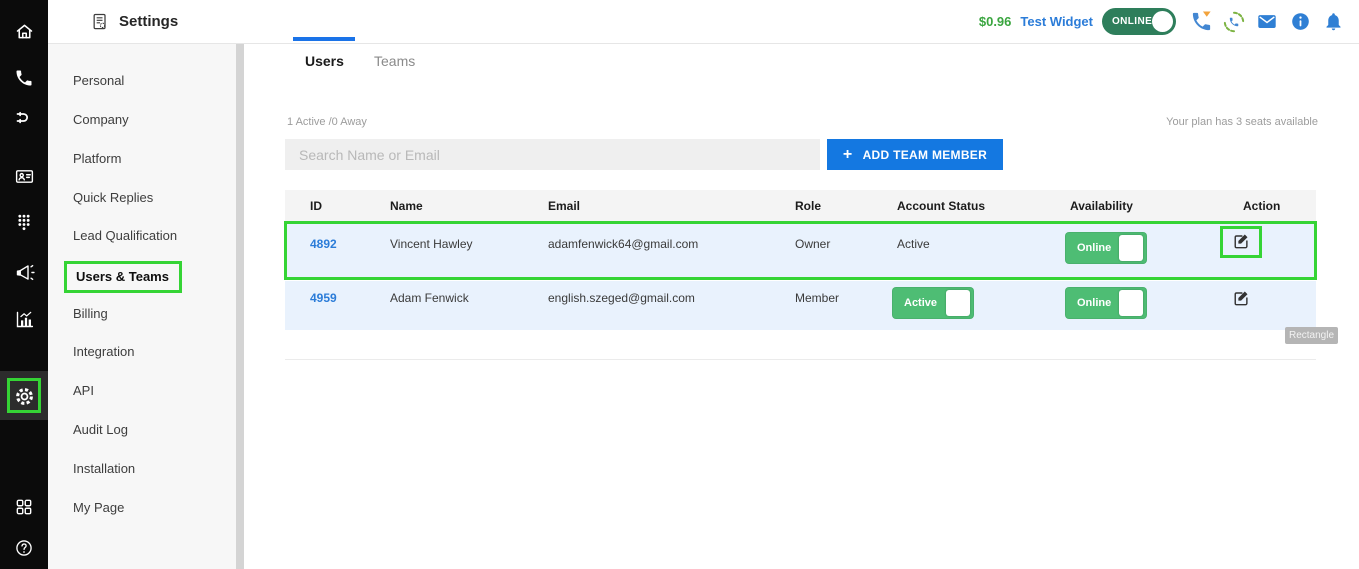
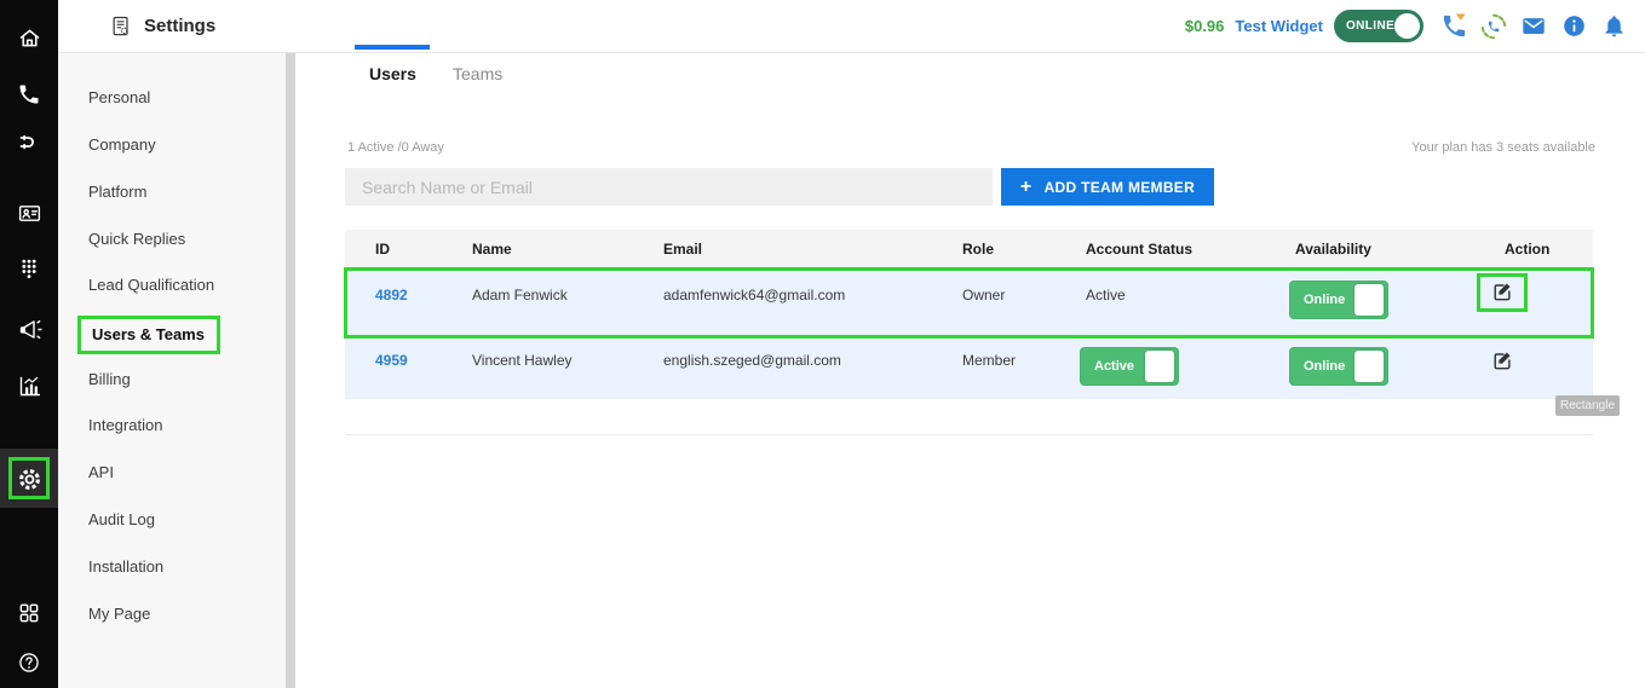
  Settings
  $0.96
  Test Widget
  ONLINE
  Personal
  Company
  Platform
  Quick Replies
  Lead Qualification
  Users & Teams
  Billing
  Integration
  API
  Audit Log
  Installation
  My Page
  Users
  Teams
  1 Active /0 Away
  Your plan has 3 seats available
  Search Name or Email
  +
  ADD TEAM MEMBER
  ID
  Name
  Email
  Role
  Account Status
  Availability
  Action
  4892
- Vincent Hawley
+ Adam Fenwick
  adamfenwick64@gmail.com
  Owner
  Active
  Online
  4959
- Adam Fenwick
+ Vincent Hawley
  english.szeged@gmail.com
  Member
  Active
  Online
  Rectangle
